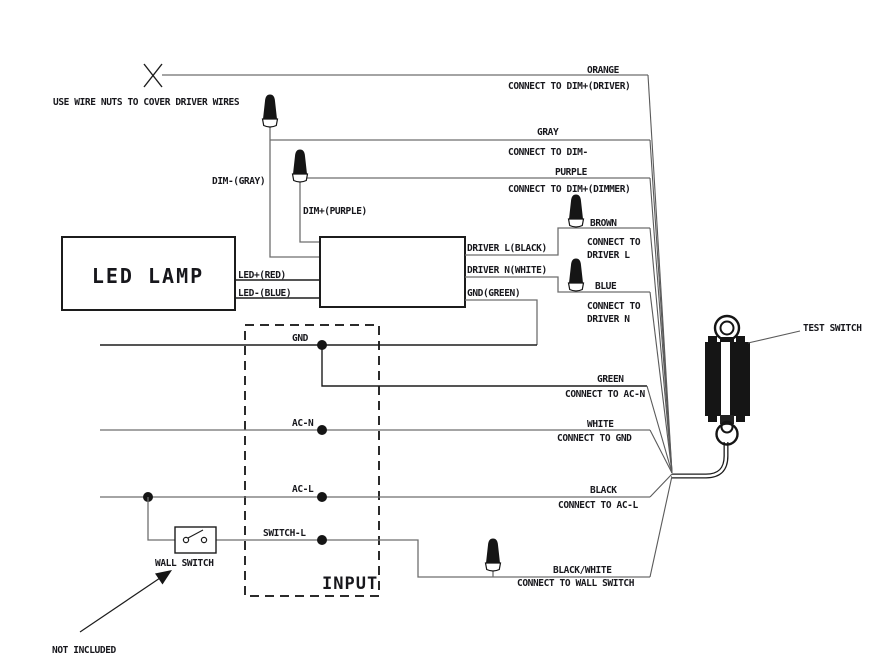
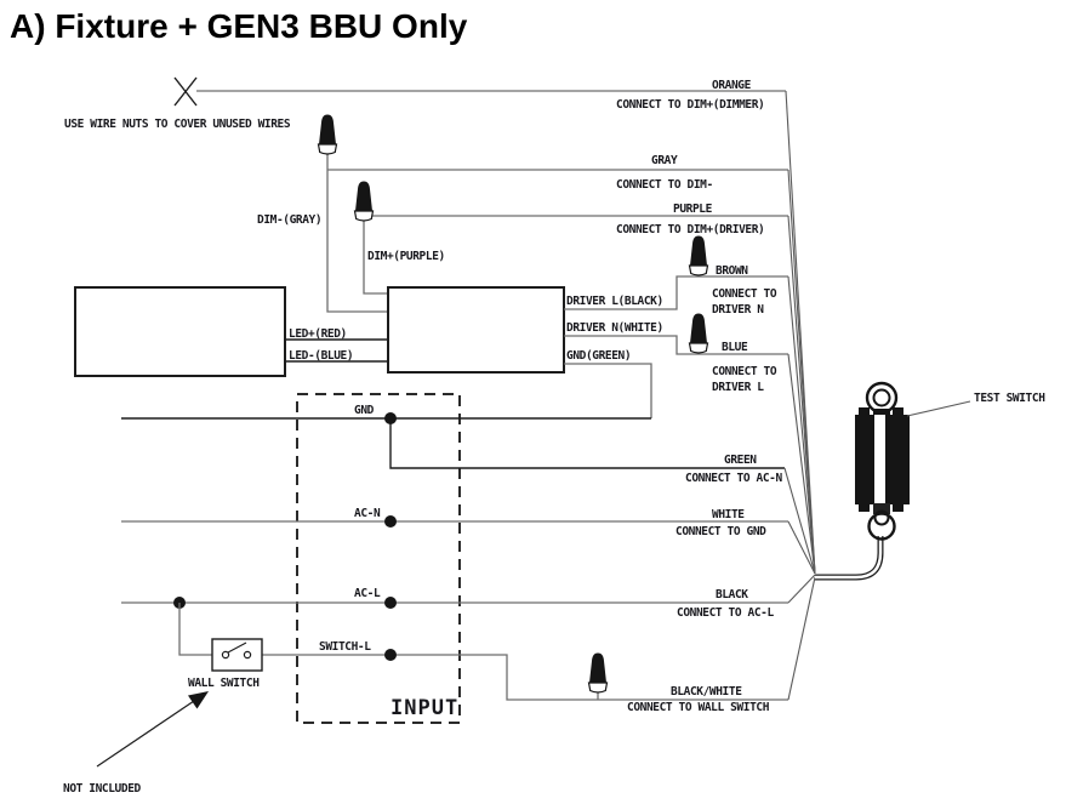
+ A) Fixture + GEN3 BBU Only
- USE WIRE NUTS TO COVER DRIVER WIRES
+ USE WIRE NUTS TO COVER UNUSED WIRES
  ORANGE
- CONNECT TO DIM+(DRIVER)
+ CONNECT TO DIM+(DIMMER)
  GRAY
  CONNECT TO DIM-
  DIM-(GRAY)
  PURPLE
- CONNECT TO DIM+(DIMMER)
+ CONNECT TO DIM+(DRIVER)
  DIM+(PURPLE)
- LED LAMP
  LED+(RED)
  LED-(BLUE)
  DRIVER L(BLACK)
  BROWN
  CONNECT TO
- DRIVER L
+ DRIVER N
  DRIVER N(WHITE)
  BLUE
  CONNECT TO
- DRIVER N
+ DRIVER L
  GND(GREEN)
  INPUT
  GND
  GREEN
  CONNECT TO AC-N
  AC-N
  WHITE
  CONNECT TO GND
  AC-L
  BLACK
  CONNECT TO AC-L
  SWITCH-L
  WALL SWITCH
  BLACK/WHITE
  CONNECT TO WALL SWITCH
  NOT INCLUDED
  TEST SWITCH
